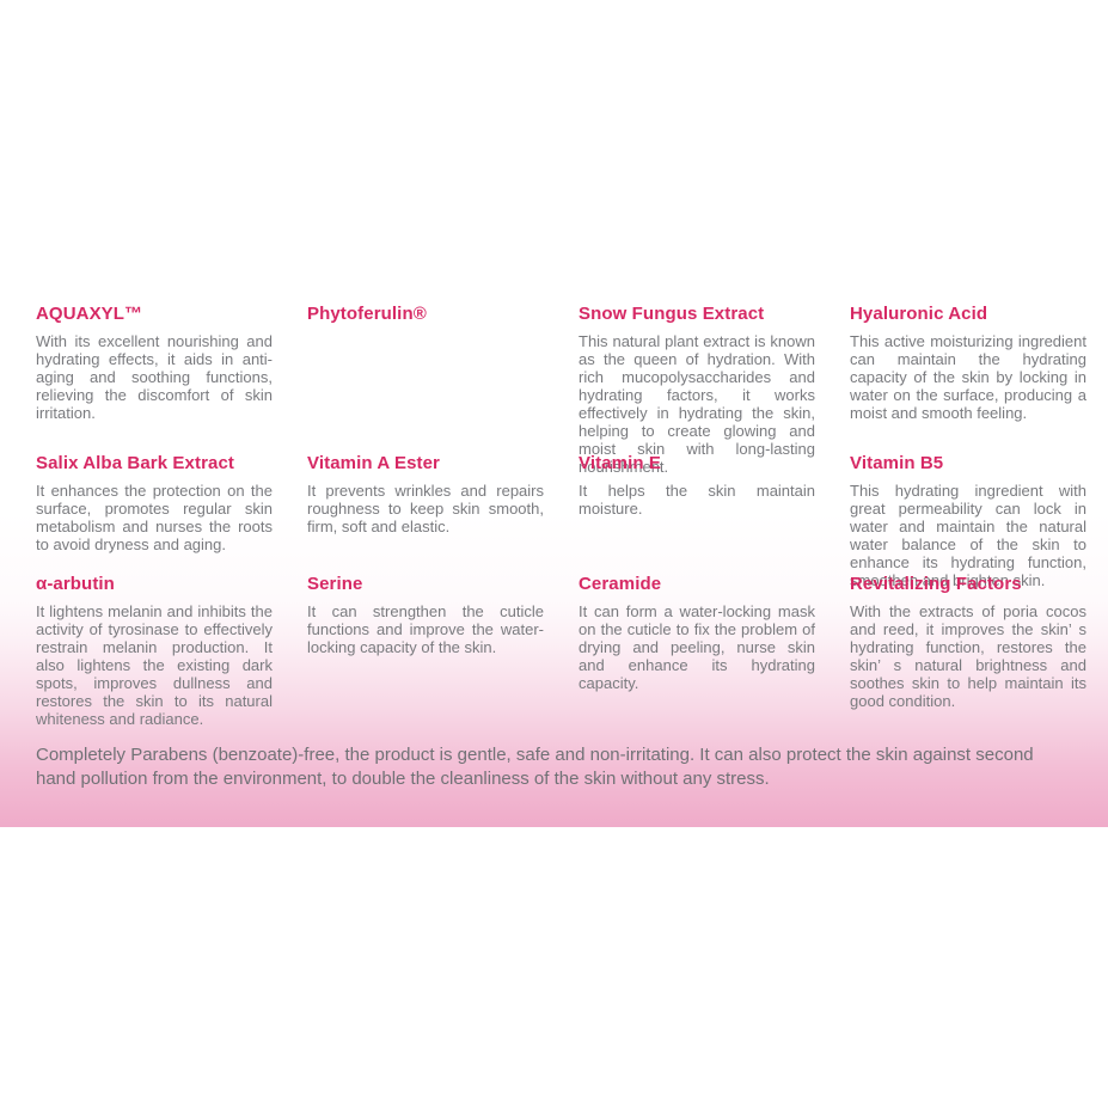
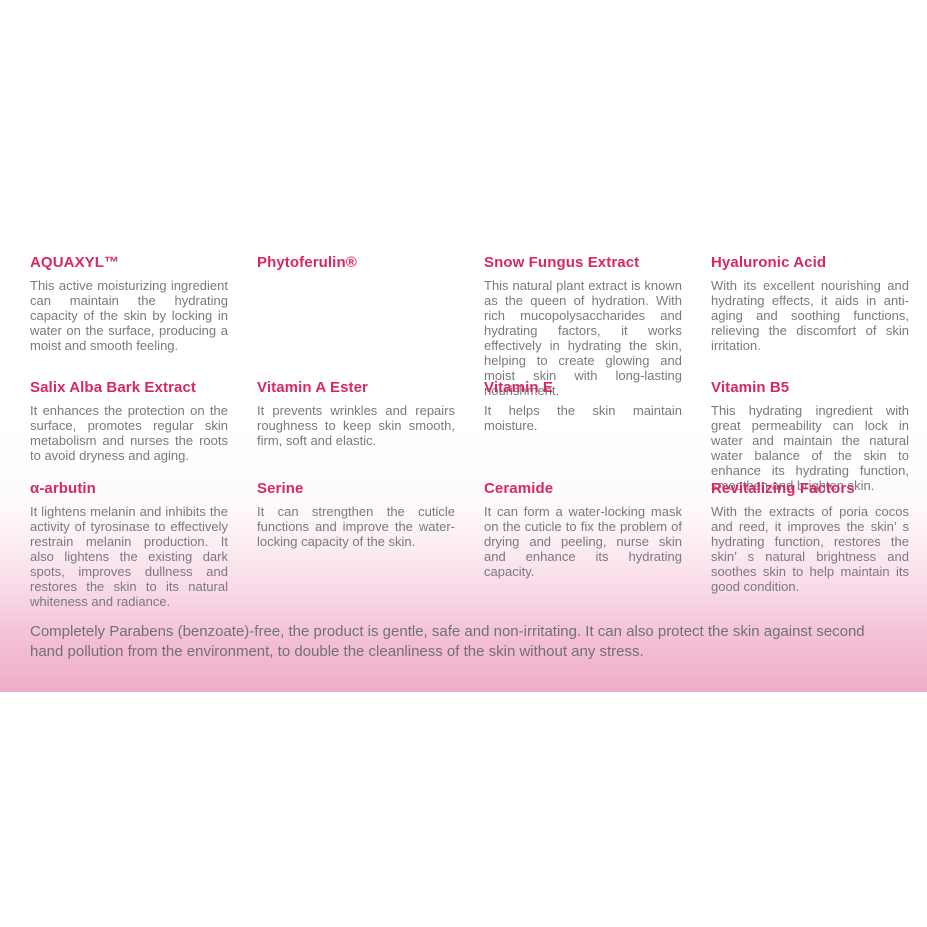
  AQUAXYL™
- With its excellent nourishing and hydrating effects, it aids in anti-aging and soothing functions, relieving the discomfort of skin irritation.
+ This active moisturizing ingredient can maintain the hydrating capacity of the skin by locking in water on the surface, producing a moist and smooth feeling.
  Phytoferulin®
  Snow Fungus Extract
  This natural plant extract is known as the queen of hydration. With rich mucopolysaccharides and hydrating factors, it works effectively in hydrating the skin, helping to create glowing and moist skin with long-lasting nourishment.
  Hyaluronic Acid
- This active moisturizing ingredient can maintain the hydrating capacity of the skin by locking in water on the surface, producing a moist and smooth feeling.
+ With its excellent nourishing and hydrating effects, it aids in anti-aging and soothing functions, relieving the discomfort of skin irritation.
  Salix Alba Bark Extract
  It enhances the protection on the surface, promotes regular skin metabolism and nurses the roots to avoid dryness and aging.
  Vitamin A Ester
  It prevents wrinkles and repairs roughness to keep skin smooth, firm, soft and elastic.
  Vitamin E
  It helps the skin maintain moisture.
  Vitamin B5
  This hydrating ingredient with great permeability can lock in water and maintain the natural water balance of the skin to enhance its hydrating function, smoothen and brighten skin.
  α-arbutin
  It lightens melanin and inhibits the activity of tyrosinase to effectively restrain melanin production. It also lightens the existing dark spots, improves dullness and restores the skin to its natural whiteness and radiance.
  Serine
  It can strengthen the cuticle functions and improve the water-locking capacity of the skin.
  Ceramide
  It can form a water-locking mask on the cuticle to fix the problem of drying and peeling, nurse skin and enhance its hydrating capacity.
  Revitalizing Factors
  With the extracts of poria cocos and reed, it improves the skin’ s hydrating function, restores the skin’ s natural brightness and soothes skin to help maintain its good condition.
  Completely Parabens (benzoate)-free, the product is gentle, safe and non-irritating. It can also protect the skin against second hand pollution from the environment, to double the cleanliness of the skin without any stress.
